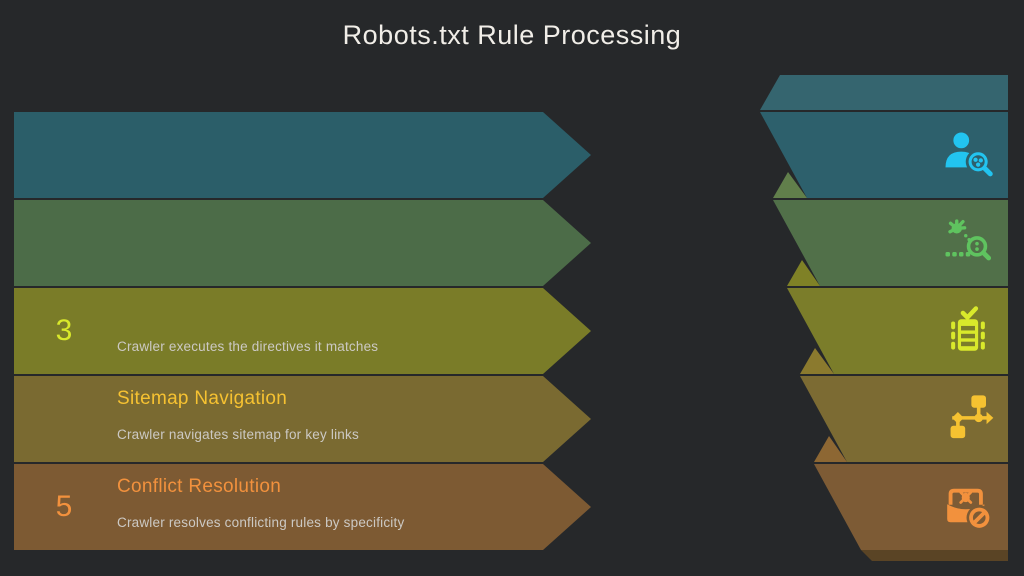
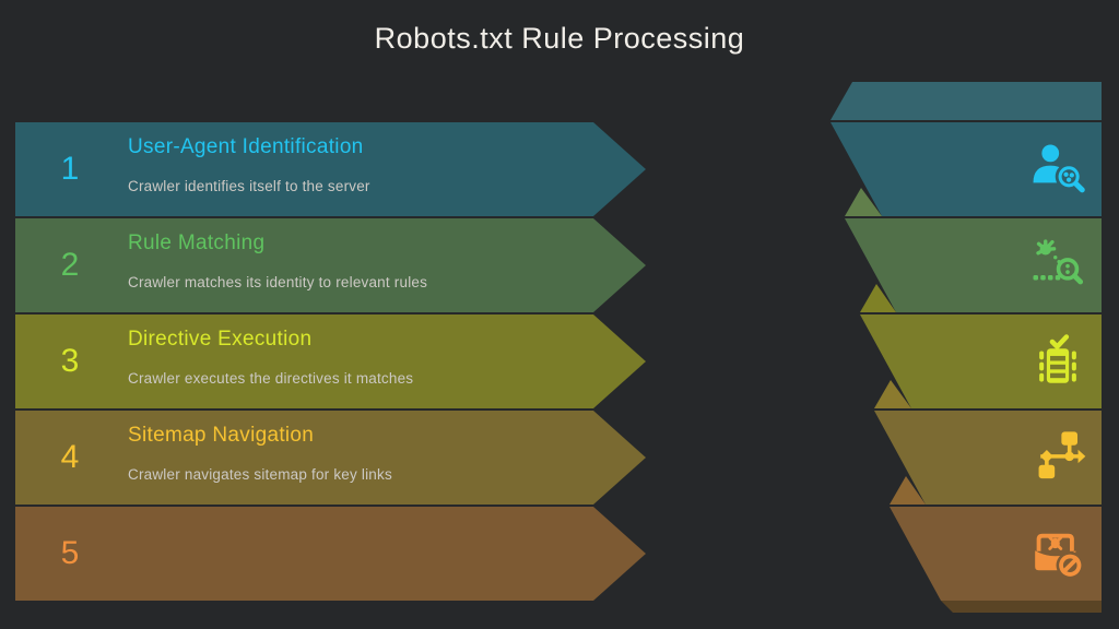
  Robots.txt Rule Processing
+ 1
+ User-Agent Identification
+ Crawler identifies itself to the server
+ 2
+ Rule Matching
+ Crawler matches its identity to relevant rules
  3
+ Directive Execution
  Crawler executes the directives it matches
+ 4
  Sitemap Navigation
  Crawler navigates sitemap for key links
  5
- Conflict Resolution
- Crawler resolves conflicting rules by specificity
